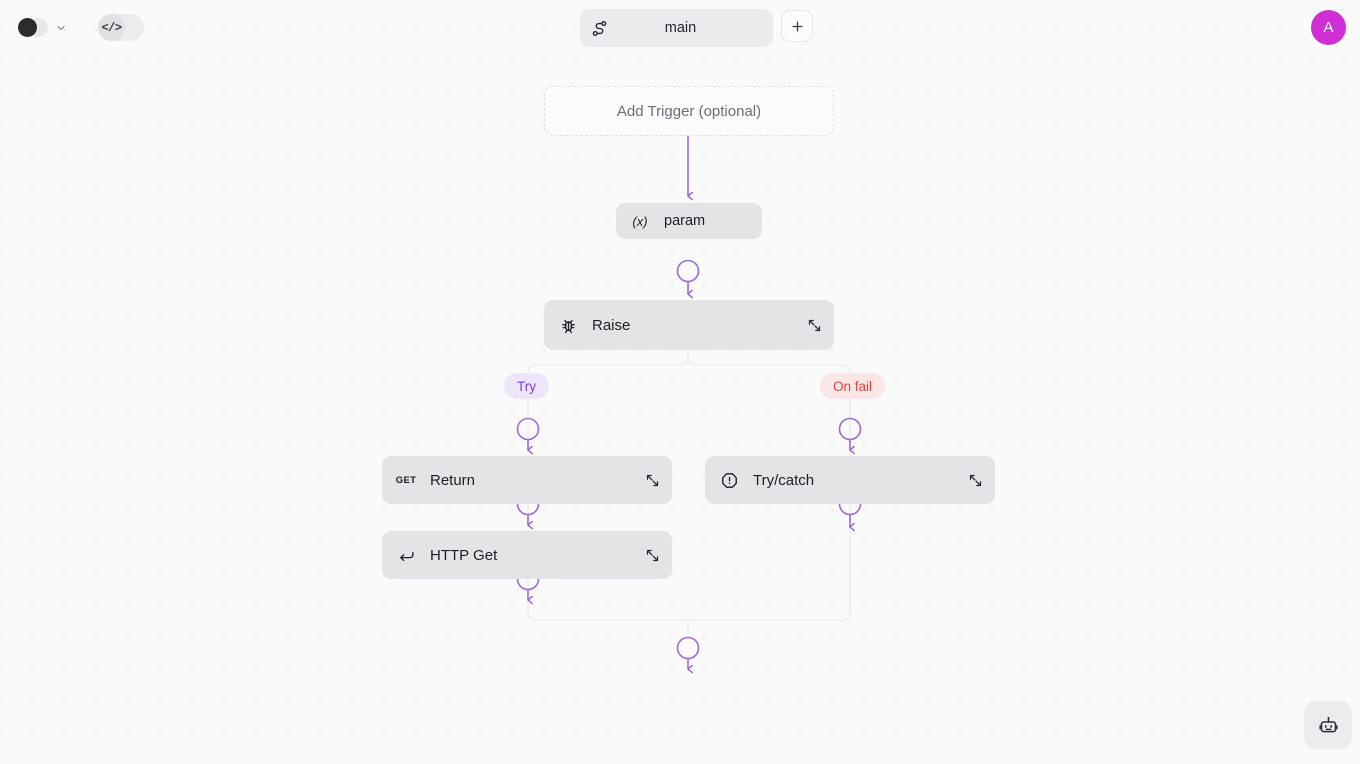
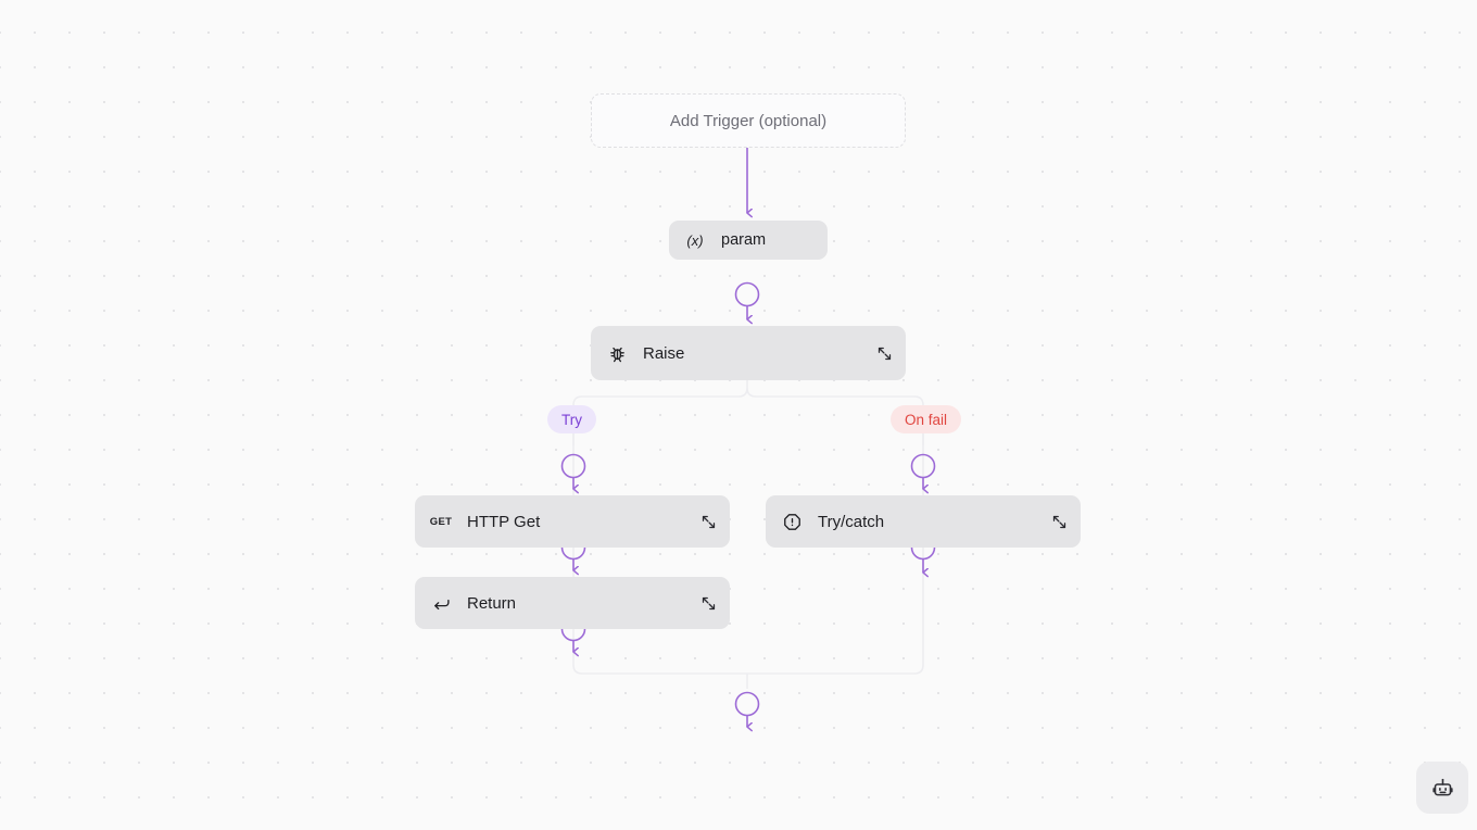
  Add Trigger (optional)
  (x)
  param
  Raise
  Try
  On fail
  GET
- Return
+ HTTP Get
  Try/catch
- HTTP Get
+ Return
- </>
- main
- A
